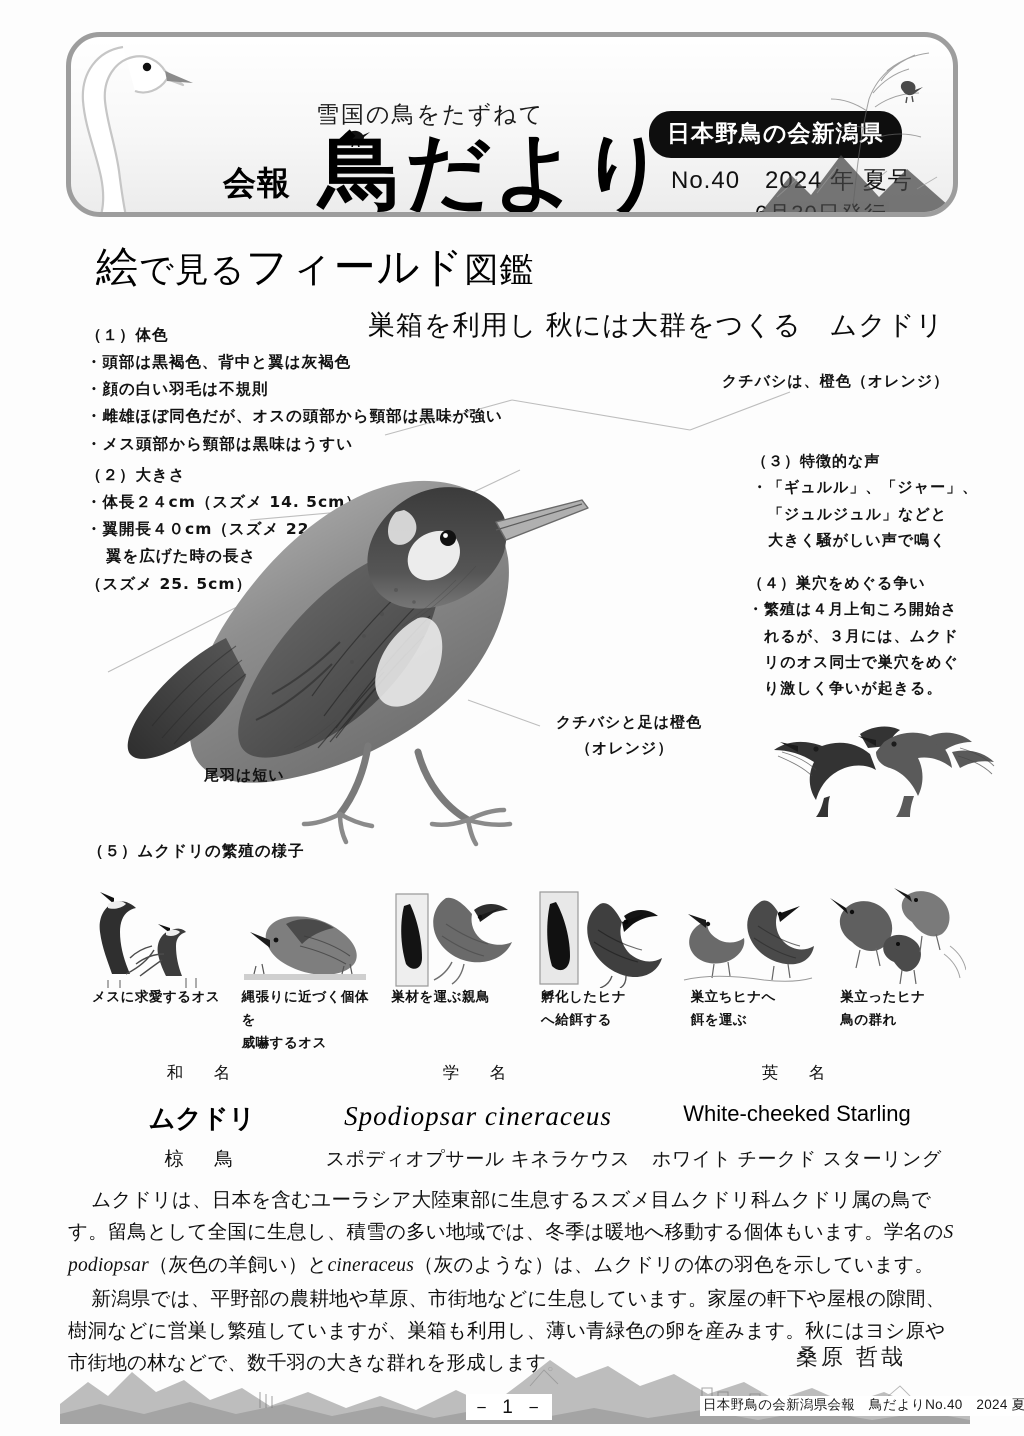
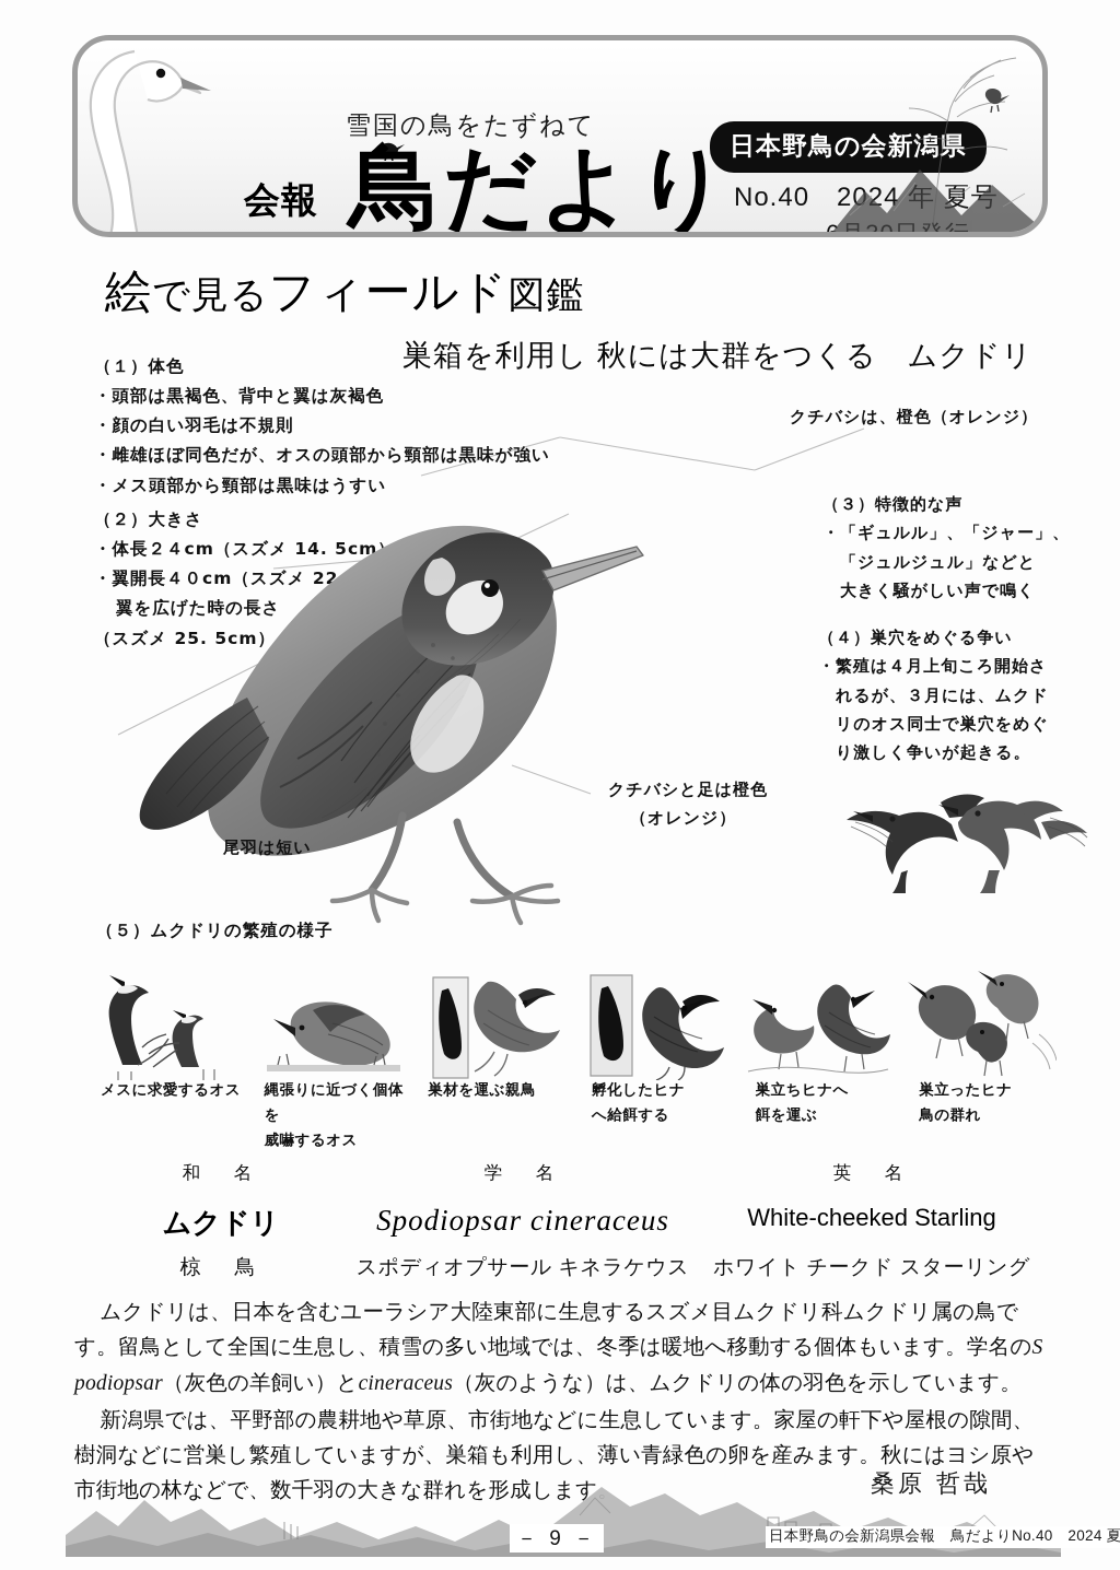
  雪国の鳥をたずねて
  会報
  鳥だより
  日本野鳥の会新潟県
  No.40 2024 年 夏号
  絵で見るフィールド図鑑
  巣箱を利用し 秋には大群をつくる ムクドリ
  （１）体色
  ・頭部は黒褐色、背中と翼は灰褐色
  ・顔の白い羽毛は不規則
  ・雌雄ほぼ同色だが、オスの頭部から頸部は黒味が強い
  ・メス頭部から頸部は黒味はうすい
  （２）大きさ
  ・体長２４cm（スズメ 14. 5cm
  ・翼開長４０cm（スズメ 22
  翼を広げた時の長さ
  （スズメ 25. 5cm）
  クチバシは、橙色（オレンジ）
  （３）特徴的な声
  ・「ギュルル」、「ジャー」、
  「ジュルジュル」などと
  大きく騒がしい声で鳴く
  （４）巣穴をめぐる争い
  ・繁殖は４月上旬ころ開始さ
  れるが、３月には、ムクド
  リのオス同士で巣穴をめぐ
  り激しく争いが起きる。
  クチバシと足は橙色
  （オレンジ）
  尾羽は短い
  （５）ムクドリの繁殖の様子
  メスに求愛するオス
  縄張りに近づく個体を
  威嚇するオス
  巣材を運ぶ親鳥
  孵化したヒナ
  へ給餌する
  巣立ちヒナへ
  餌を運ぶ
  巣立ったヒナ
  鳥の群れ
  和 名
  学 名
  英 名
  ムクドリ
  Spodiopsar cineraceus
  White-cheeked Starling
  椋 鳥
  スポディオプサール キネラケウス
  ホワイト チークド スターリング
  ムクドリは、日本を含むユーラシア大陸東部に生息するスズメ目ムクドリ科ムクドリ属の鳥です。留鳥として全国に生息し、積雪の多い地域では、冬季は暖地へ移動する個体もいます。学名のS podiopsar（灰色の羊飼い）とcineraceus（灰のような）は、ムクドリの体の羽色を示しています。
  新潟県では、平野部の農耕地や草原、市街地などに生息しています。家屋の軒下や屋根の隙間、樹洞などに営巣し繁殖していますが、巣箱も利用し、薄い青緑色の卵を産みます。秋にはヨシ原や市街地の林などで、数千羽の大きな群れを形成します。
  桑原 哲哉
- － 1 －
+ － 9 －
  日本野鳥の会新潟県会報 鳥だよりNo.40 2024 夏
